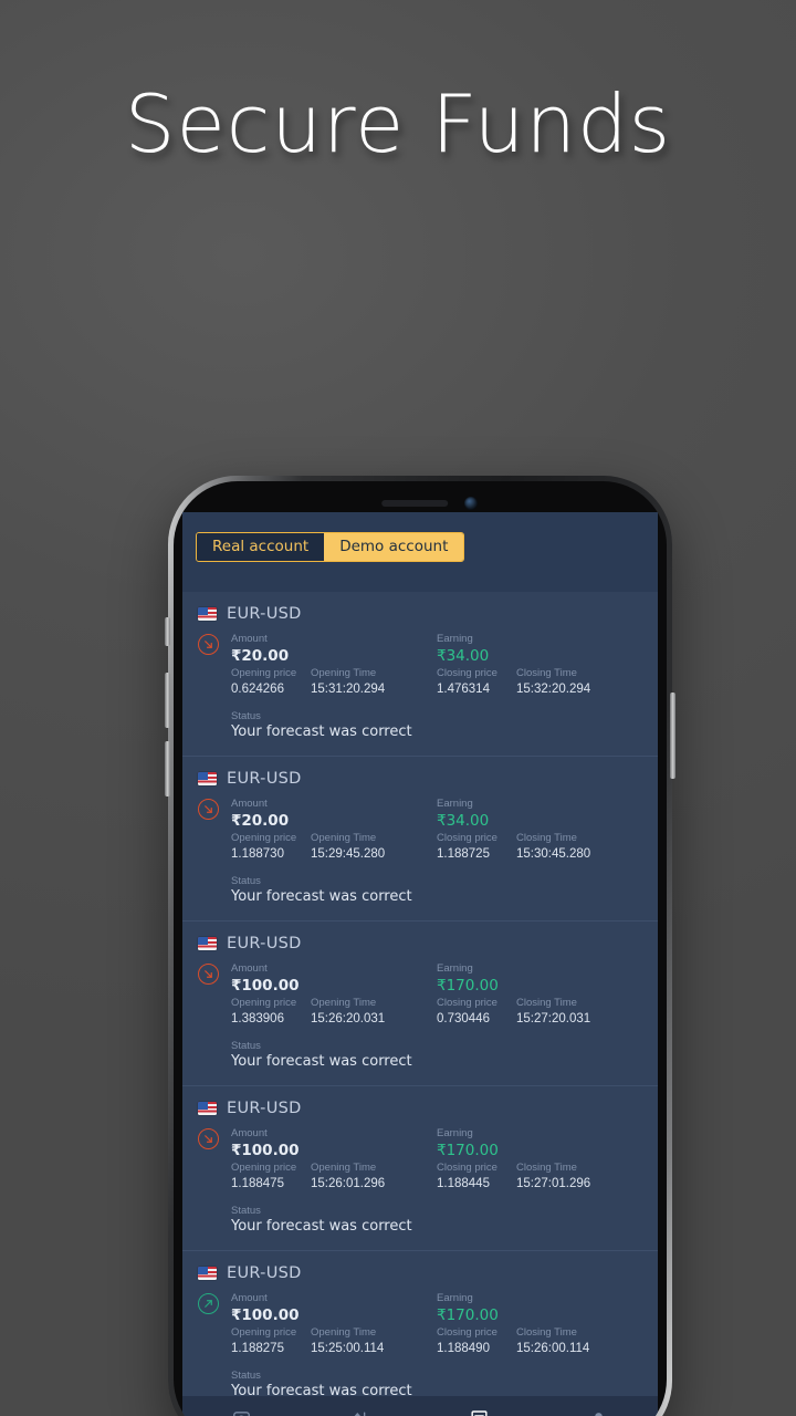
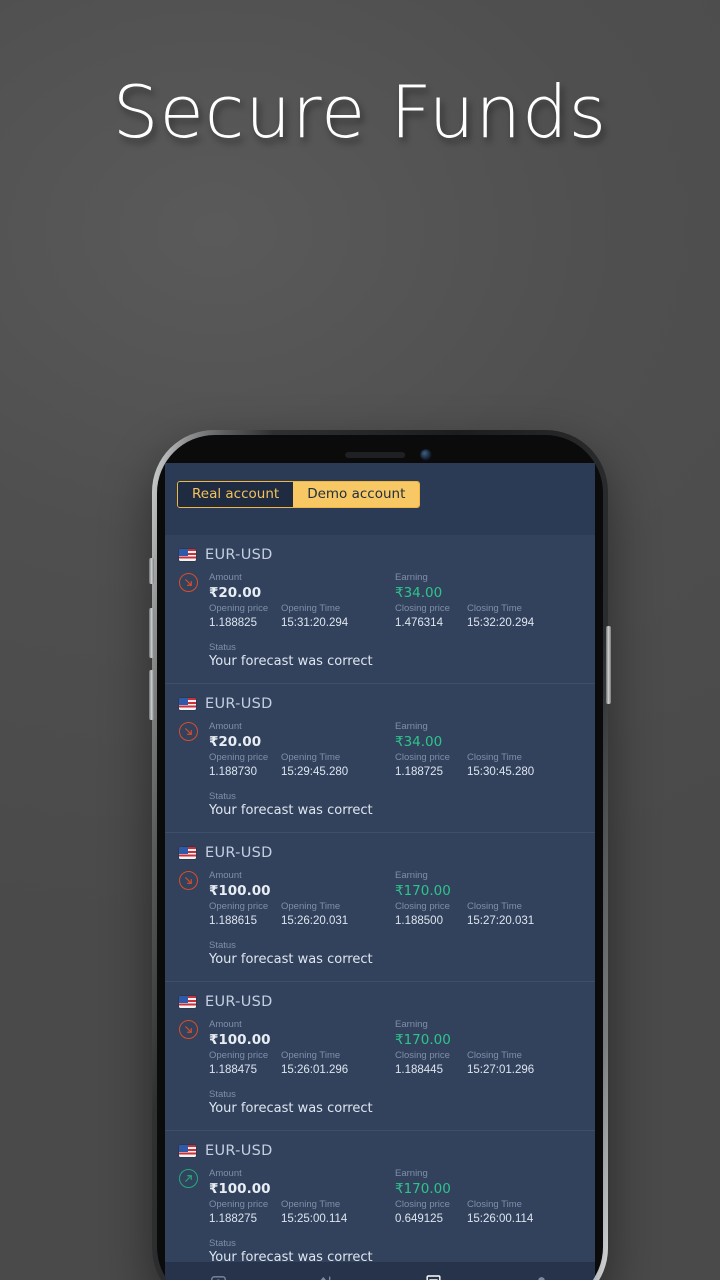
  Secure Funds
  Real account
  Demo account
  EUR-USD
  Amount
  ₹20.00
  Opening price
  Opening Time
- 0.624266
+ 1.188825
  15:31:20.294
  Earning
  ₹34.00
  Closing price
  Closing Time
  1.476314
  15:32:20.294
  Status
  Your forecast was correct
  EUR-USD
  Amount
  ₹20.00
  Opening price
  Opening Time
  1.188730
  15:29:45.280
  Earning
  ₹34.00
  Closing price
  Closing Time
  1.188725
  15:30:45.280
  Status
  Your forecast was correct
  EUR-USD
  Amount
  ₹100.00
  Opening price
  Opening Time
- 1.383906
+ 1.188615
  15:26:20.031
  Earning
  ₹170.00
  Closing price
  Closing Time
- 0.730446
+ 1.188500
  15:27:20.031
  Status
  Your forecast was correct
  EUR-USD
  Amount
  ₹100.00
  Opening price
  Opening Time
  1.188475
  15:26:01.296
  Earning
  ₹170.00
  Closing price
  Closing Time
  1.188445
  15:27:01.296
  Status
  Your forecast was correct
  EUR-USD
  Amount
  ₹100.00
  Opening price
  Opening Time
  1.188275
  15:25:00.114
  Earning
  ₹170.00
  Closing price
  Closing Time
- 1.188490
+ 0.649125
  15:26:00.114
  Status
  Your forecast was correct
